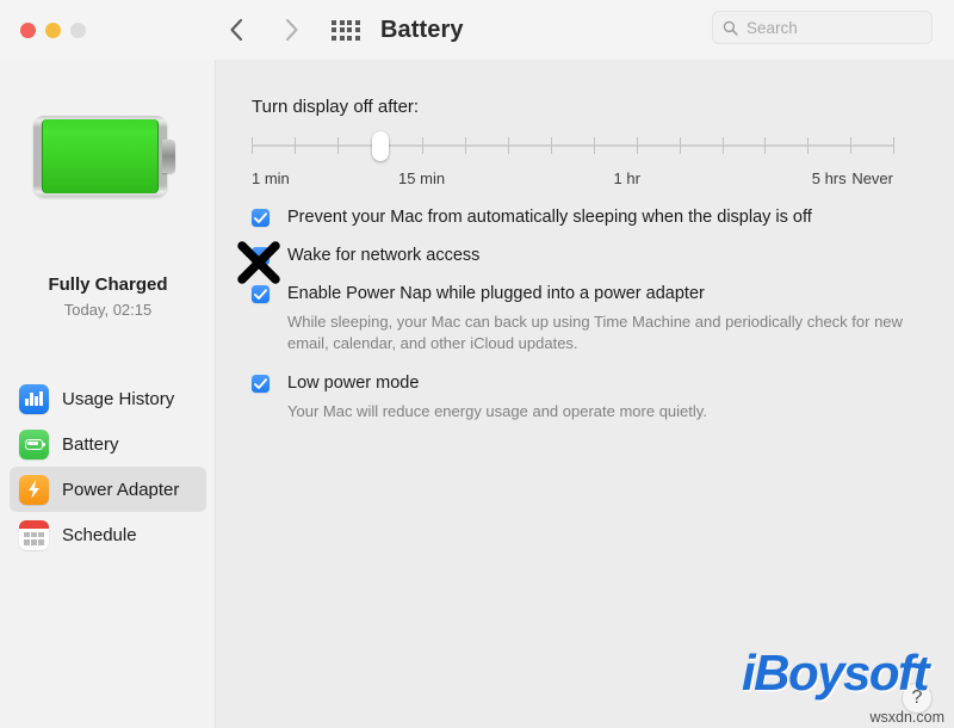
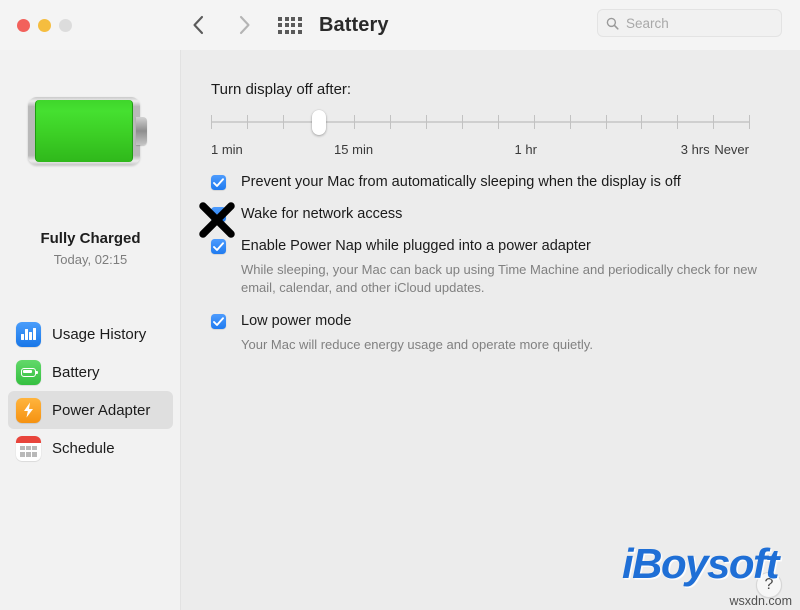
  Battery
  Search
  Fully Charged
  Today, 02:15
  Usage History
  Battery
  Power Adapter
  Schedule
  Turn display off after:
  1 min
  15 min
  1 hr
- 5 hrs
+ 3 hrs
  Never
  Prevent your Mac from automatically sleeping when the display is off
  Wake for network access
  Enable Power Nap while plugged into a power adapter
  While sleeping, your Mac can back up using Time Machine and periodically check for new email, calendar, and other iCloud updates.
  Low power mode
  Your Mac will reduce energy usage and operate more quietly.
  ?
  iBoysoft
  wsxdn.com
